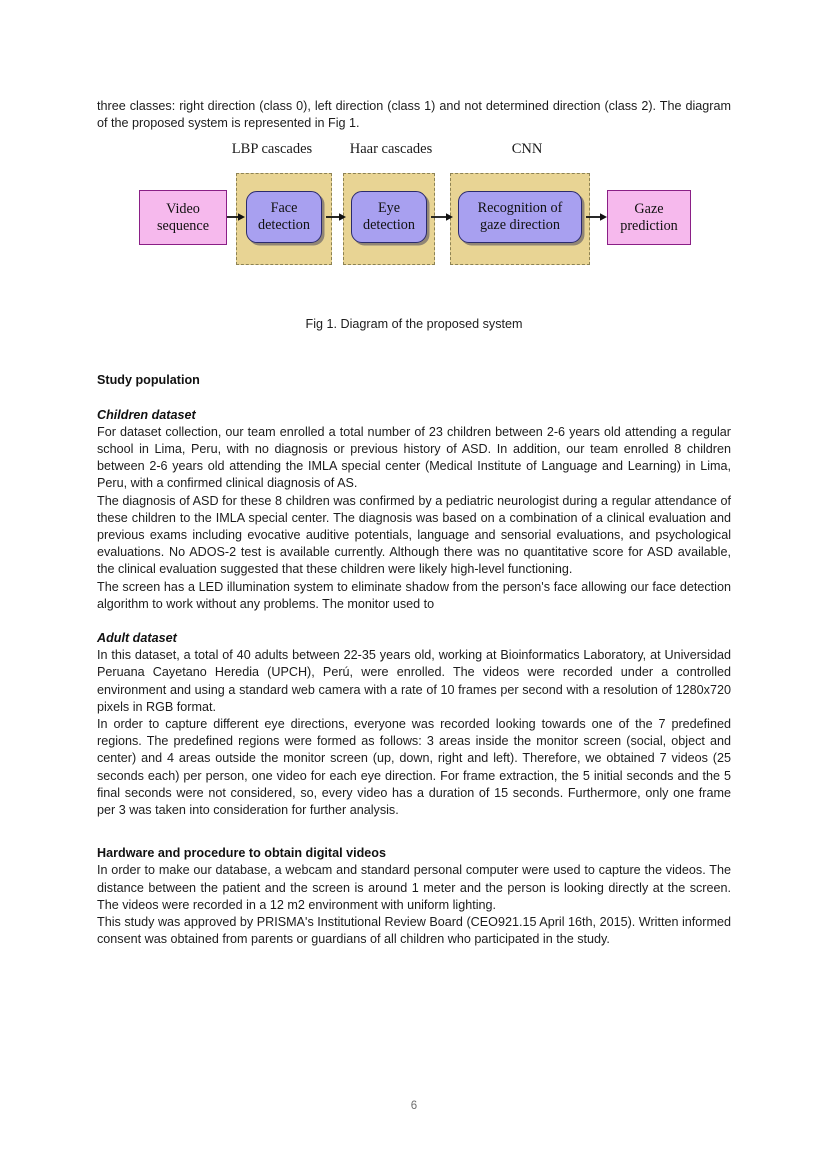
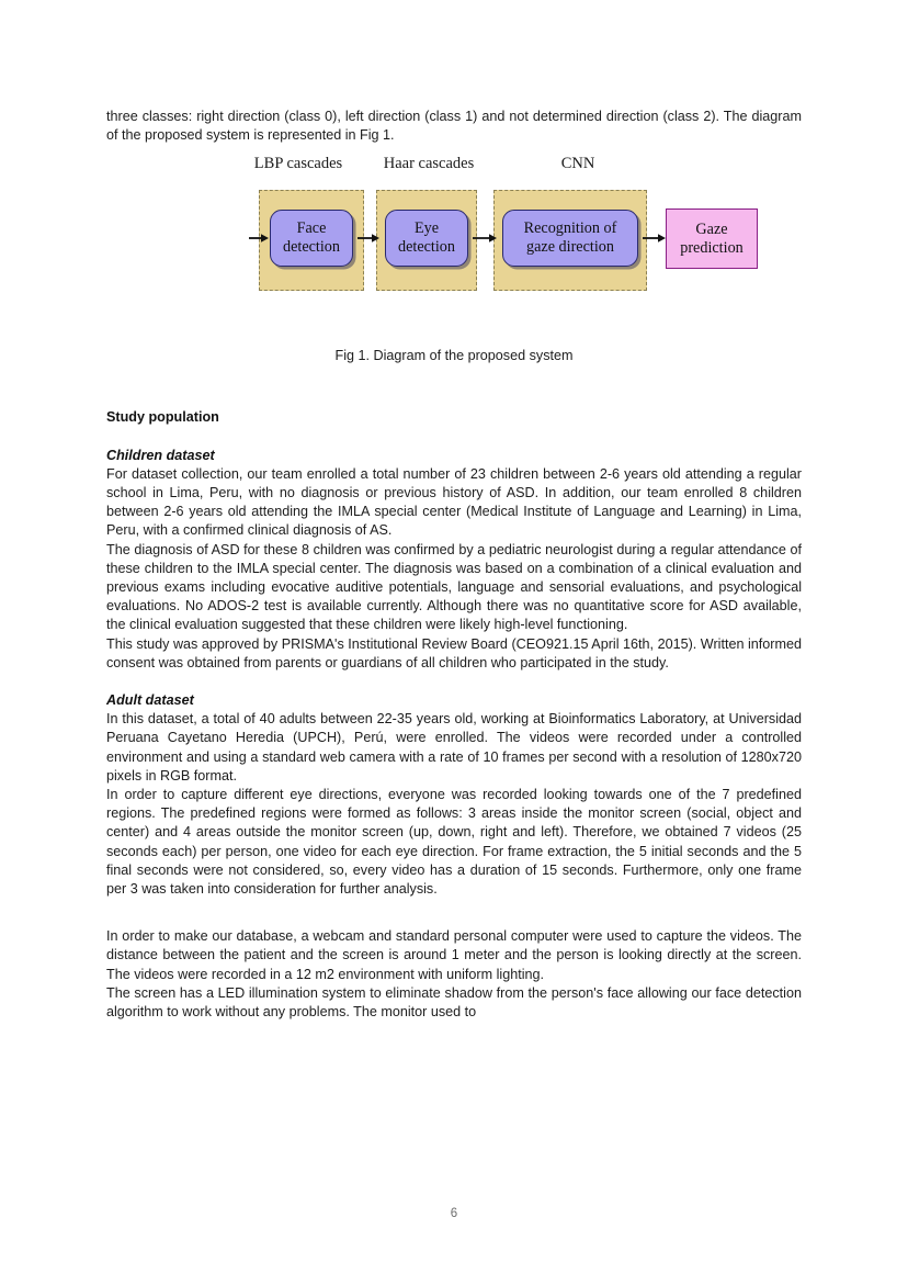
  three classes: right direction (class 0), left direction (class 1) and not determined direction (class 2). The diagram of the proposed system is represented in Fig 1.
  LBP cascades
  Haar cascades
  CNN
- Video
- sequence
  Face
  detection
  Eye
  detection
  Recognition of
  gaze direction
  Gaze
  prediction
  Fig 1. Diagram of the proposed system
  Study population
  Children dataset
  For dataset collection, our team enrolled a total number of 23 children between 2-6 years old attending a regular school in Lima, Peru, with no diagnosis or previous history of ASD. In addition, our team enrolled 8 children between 2-6 years old attending the IMLA special center (Medical Institute of Language and Learning) in Lima, Peru, with a confirmed clinical diagnosis of AS.
  The diagnosis of ASD for these 8 children was confirmed by a pediatric neurologist during a regular attendance of these children to the IMLA special center. The diagnosis was based on a combination of a clinical evaluation and previous exams including evocative auditive potentials, language and sensorial evaluations, and psychological evaluations. No ADOS-2 test is available currently. Although there was no quantitative score for ASD available, the clinical evaluation suggested that these children were likely high-level functioning.
- The screen has a LED illumination system to eliminate shadow from the person's face allowing our face detection algorithm to work without any problems. The monitor used to
+ This study was approved by PRISMA's Institutional Review Board (CEO921.15 April 16th, 2015). Written informed consent was obtained from parents or guardians of all children who participated in the study.
  Adult dataset
  In this dataset, a total of 40 adults between 22-35 years old, working at Bioinformatics Laboratory, at Universidad Peruana Cayetano Heredia (UPCH), Perú, were enrolled. The videos were recorded under a controlled environment and using a standard web camera with a rate of 10 frames per second with a resolution of 1280x720 pixels in RGB format.
  In order to capture different eye directions, everyone was recorded looking towards one of the 7 predefined regions. The predefined regions were formed as follows: 3 areas inside the monitor screen (social, object and center) and 4 areas outside the monitor screen (up, down, right and left). Therefore, we obtained 7 videos (25 seconds each) per person, one video for each eye direction. For frame extraction, the 5 initial seconds and the 5 final seconds were not considered, so, every video has a duration of 15 seconds. Furthermore, only one frame per 3 was taken into consideration for further analysis.
- Hardware and procedure to obtain digital videos
  In order to make our database, a webcam and standard personal computer were used to capture the videos. The distance between the patient and the screen is around 1 meter and the person is looking directly at the screen. The videos were recorded in a 12 m2 environment with uniform lighting.
- This study was approved by PRISMA's Institutional Review Board (CEO921.15 April 16th, 2015). Written informed consent was obtained from parents or guardians of all children who participated in the study.
+ The screen has a LED illumination system to eliminate shadow from the person's face allowing our face detection algorithm to work without any problems. The monitor used to
  6
